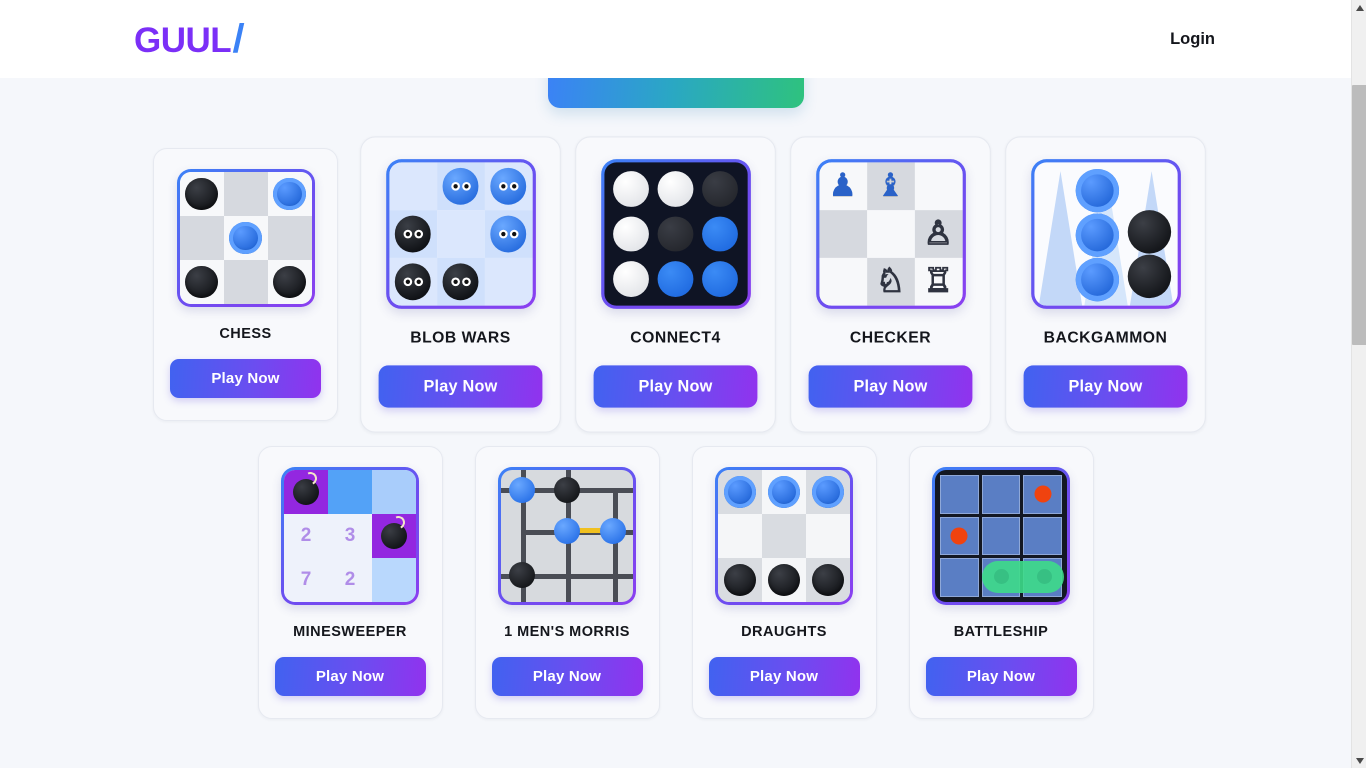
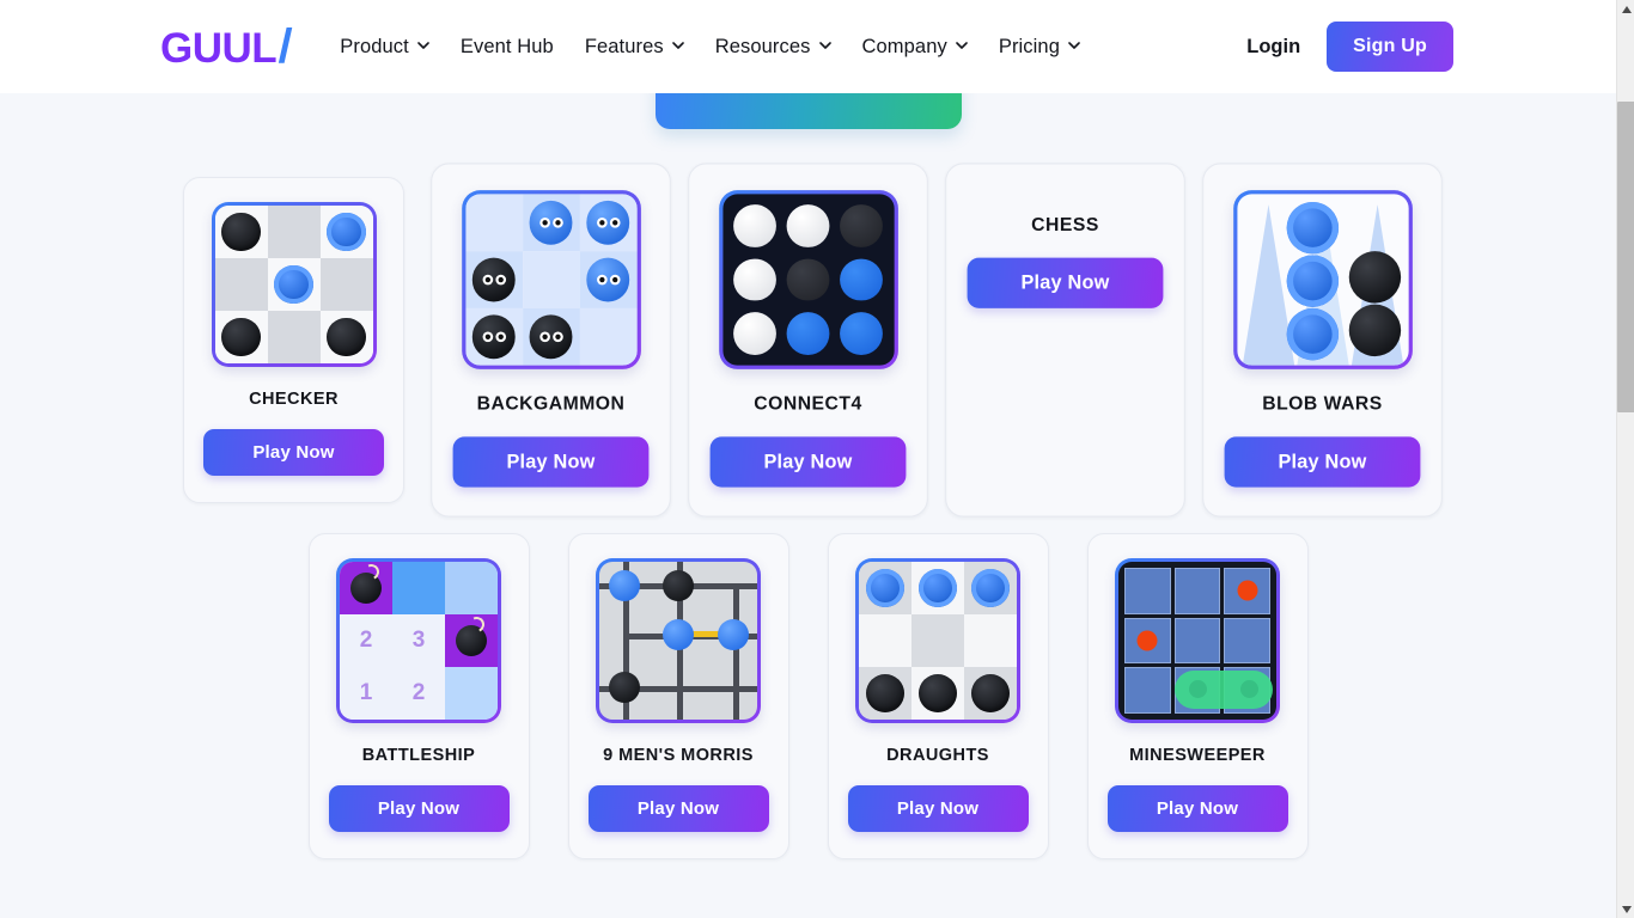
  GUUL
+ Product
+ Event Hub
+ Features
+ Resources
+ Company
+ Pricing
  Login
+ Sign Up
- CHESS
+ CHECKER
  Play Now
- BLOB WARS
+ BACKGAMMON
  Play Now
  CONNECT4
  Play Now
- ♟
- ♝
- ♙
- ♘
- ♖
- CHECKER
+ CHESS
  Play Now
- BACKGAMMON
+ BLOB WARS
  Play Now
  2
  3
- 7
+ 1
  2
- MINESWEEPER
+ BATTLESHIP
  Play Now
- 1 MEN'S MORRIS
+ 9 MEN'S MORRIS
  Play Now
  DRAUGHTS
  Play Now
- BATTLESHIP
+ MINESWEEPER
  Play Now
